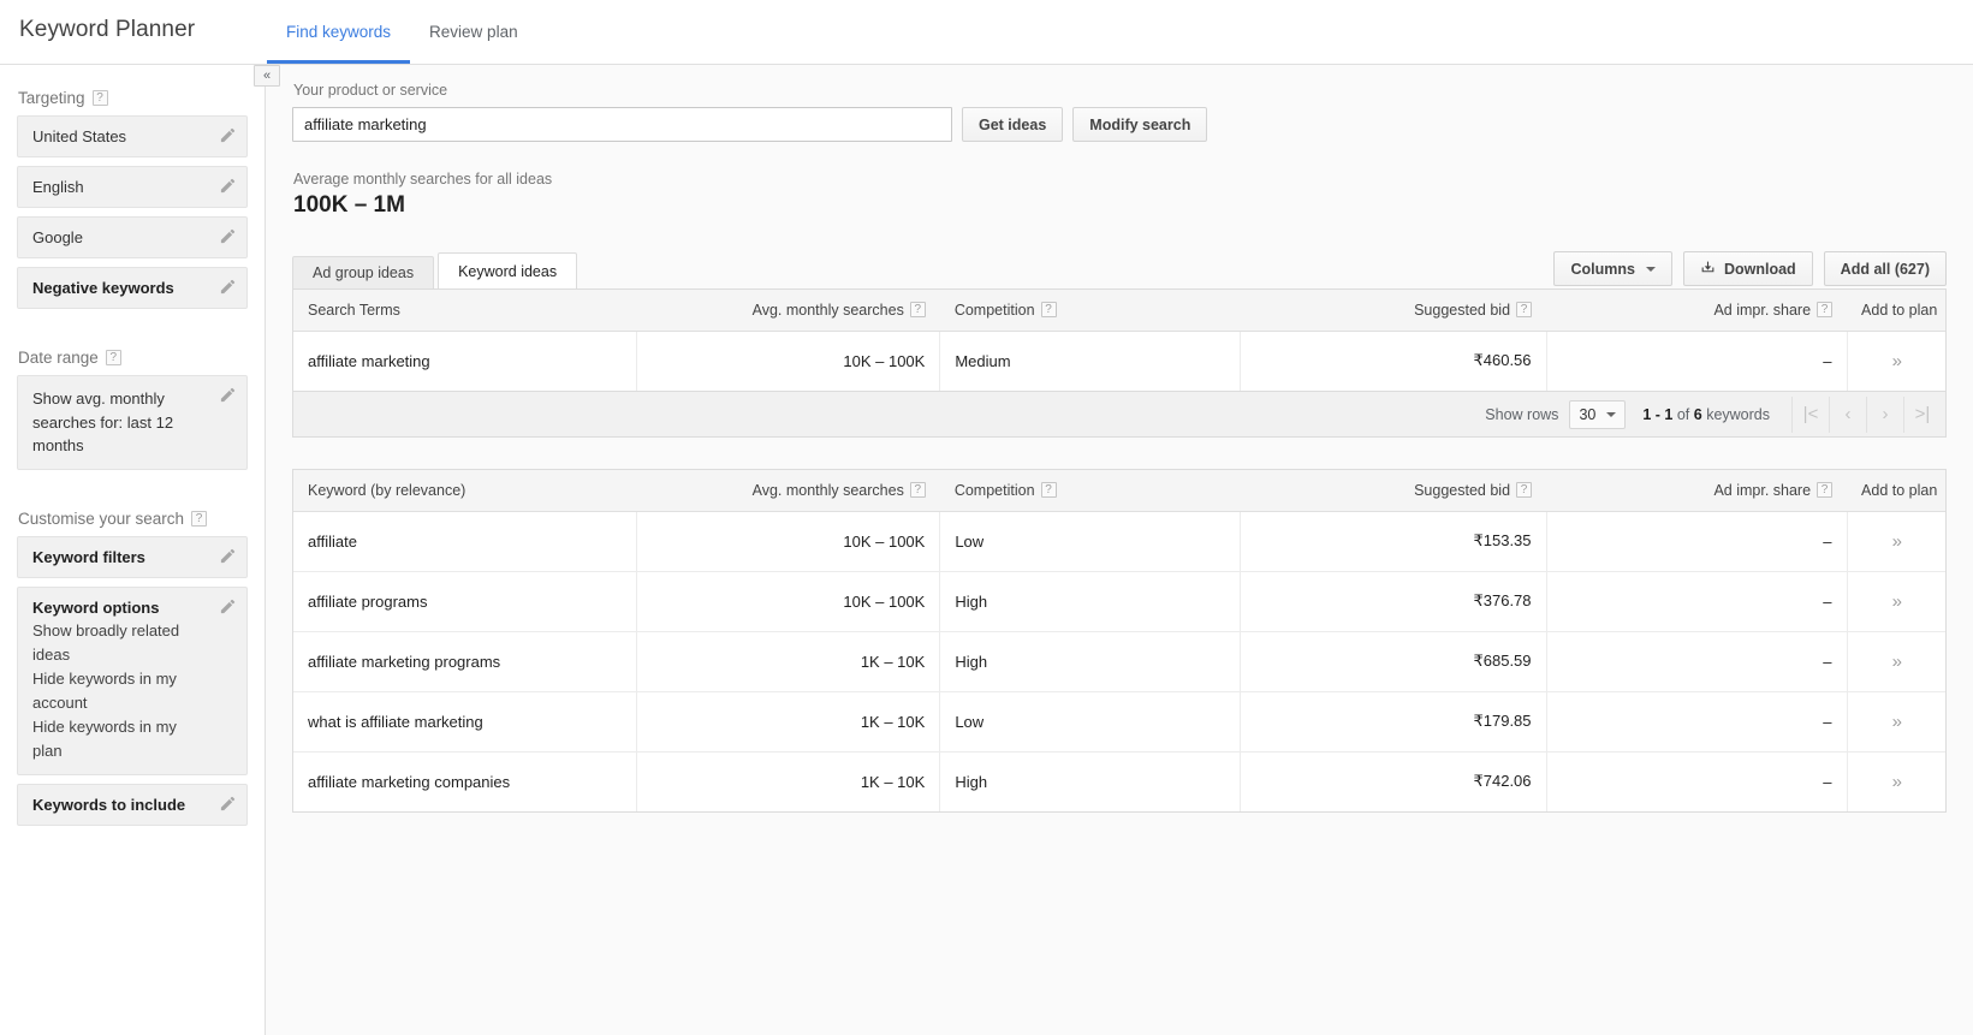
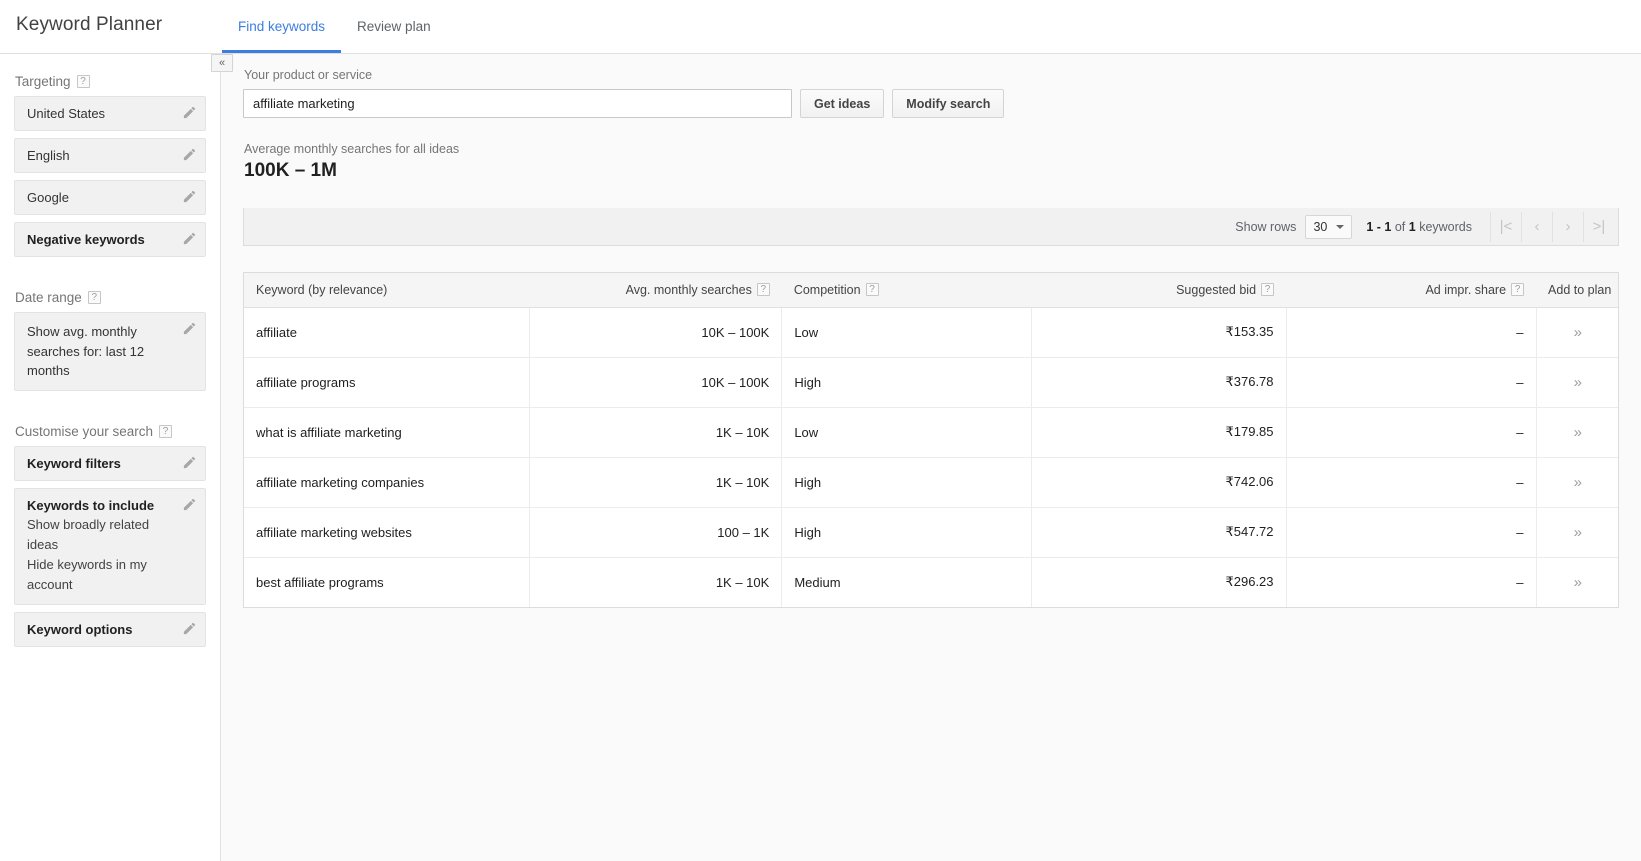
  Keyword Planner
  Find keywords
  Review plan
  «
  Targeting
  ?
  United States
  English
  Google
  Negative keywords
  Date range
  ?
  Show avg. monthly searches for: last 12 months
  Customise your search
  ?
  Keyword filters
- Keyword options
+ Keywords to include
  Show broadly related ideas
  Hide keywords in my account
- Hide keywords in my plan
- Keywords to include
+ Keyword options
  Your product or service
  affiliate marketing
  Get ideas
  Modify search
  Average monthly searches for all ideas
  100K – 1M
- Ad group ideas
- Keyword ideas
- Columns
- Download
- Add all (627)
- Search Terms	Avg. monthly searches ?	Competition ?	Suggested bid ?	Ad impr. share ?	Add to plan
- affiliate marketing	10K – 100K	Medium	₹460.56	–	»
  Show rows
  30
- 1 - 1 of 6 keywords
+ 1 - 1 of 1 keywords
  |<
  ‹
  ›
  >|
  Keyword (by relevance)	Avg. monthly searches ?	Competition ?	Suggested bid ?	Ad impr. share ?	Add to plan
  affiliate	10K – 100K	Low	₹153.35	–	»
  affiliate programs	10K – 100K	High	₹376.78	–	»
- affiliate marketing programs	1K – 10K	High	₹685.59	–	»
  what is affiliate marketing	1K – 10K	Low	₹179.85	–	»
  affiliate marketing companies	1K – 10K	High	₹742.06	–	»
+ affiliate marketing websites	100 – 1K	High	₹547.72	–	»
+ best affiliate programs	1K – 10K	Medium	₹296.23	–	»
